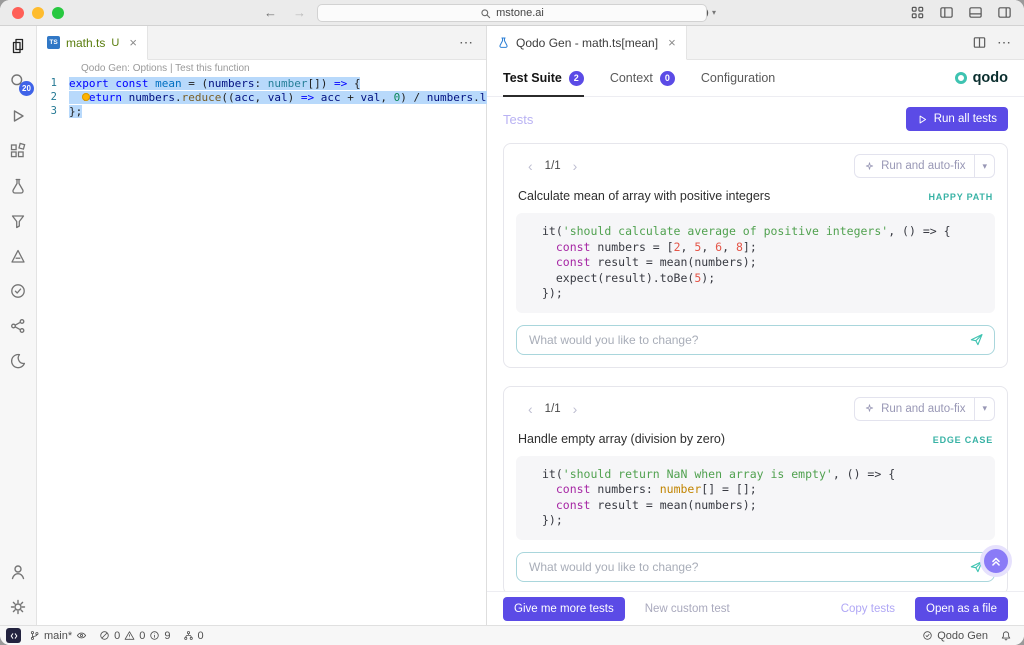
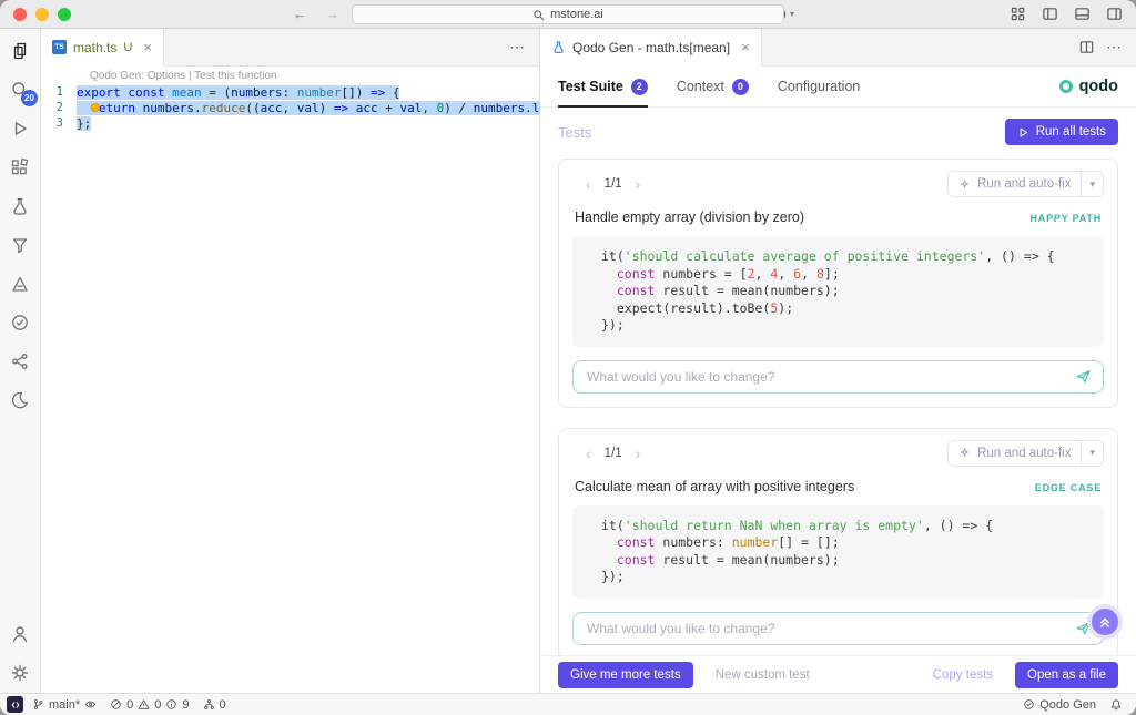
  ←
  →
  mstone.ai
  ▾
  20
  math.ts
  U
  ×
  ⋯
  Qodo Gen: Options | Test this function
  1
  export const mean = (numbers: number[]) => {
  2
  eturn numbers.reduce((acc, val) => acc + val, 0) / numbers.l
  3
  };
  Qodo Gen - math.ts[mean]
  ×
  ⋯
  Test Suite
  2
  Context
  0
  Configuration
  qodo
  Tests
  Run all tests
  ‹
  1/1
  ›
  Run and auto-fix
  ▾
- Calculate mean of array with positive integers
+ Handle empty array (division by zero)
  HAPPY PATH
  it('should calculate average of positive integers', () => {
- const numbers = [2, 5, 6, 8];
+ const numbers = [2, 4, 6, 8];
  const result = mean(numbers);
  expect(result).toBe(5);
  });
  What would you like to change?
  ‹
  1/1
  ›
  Run and auto-fix
  ▾
- Handle empty array (division by zero)
+ Calculate mean of array with positive integers
  EDGE CASE
  it('should return NaN when array is empty', () => {
  const numbers: number[] = [];
  const result = mean(numbers);
  });
  What would you like to change?
  Give me more tests
  New custom test
  Copy tests
  Open as a file
  main*
  0
  0
  9
  0
  Qodo Gen
